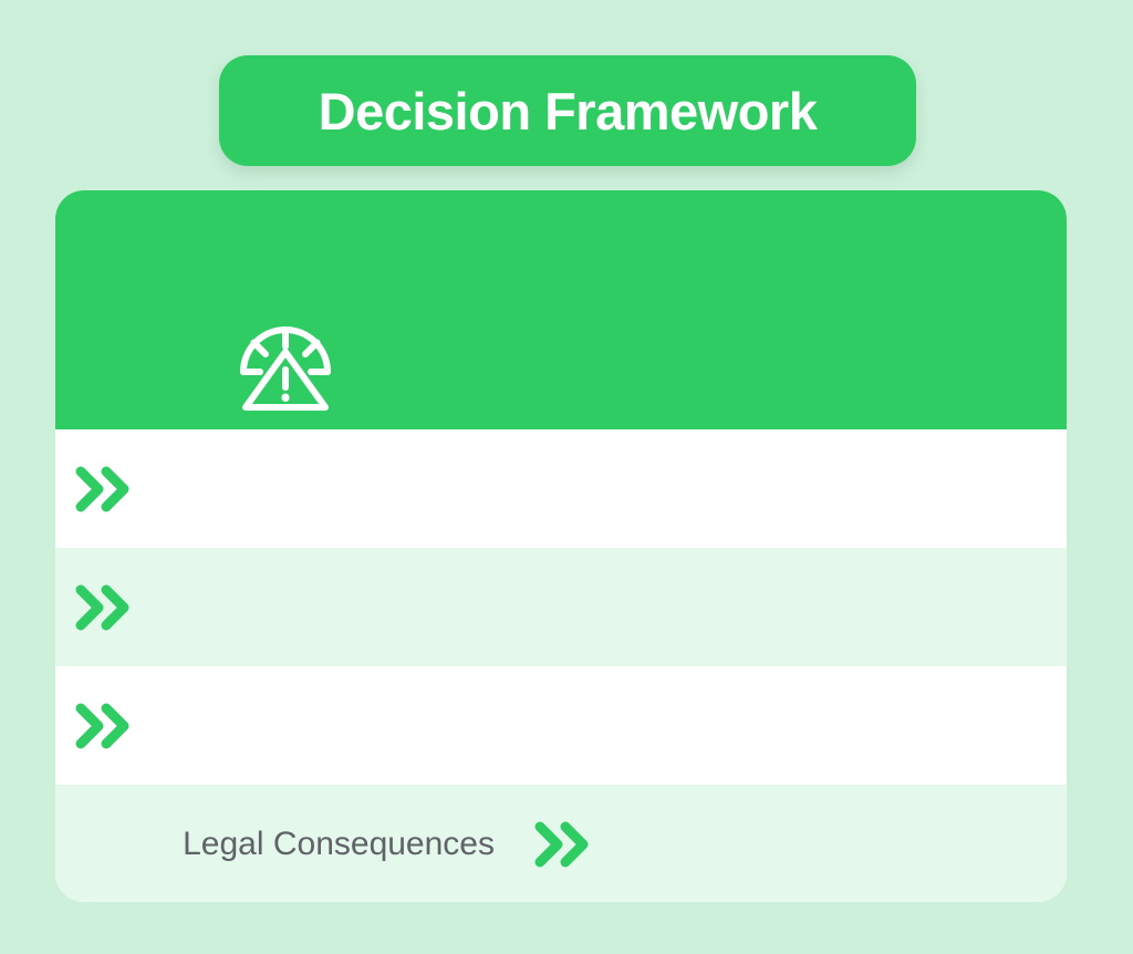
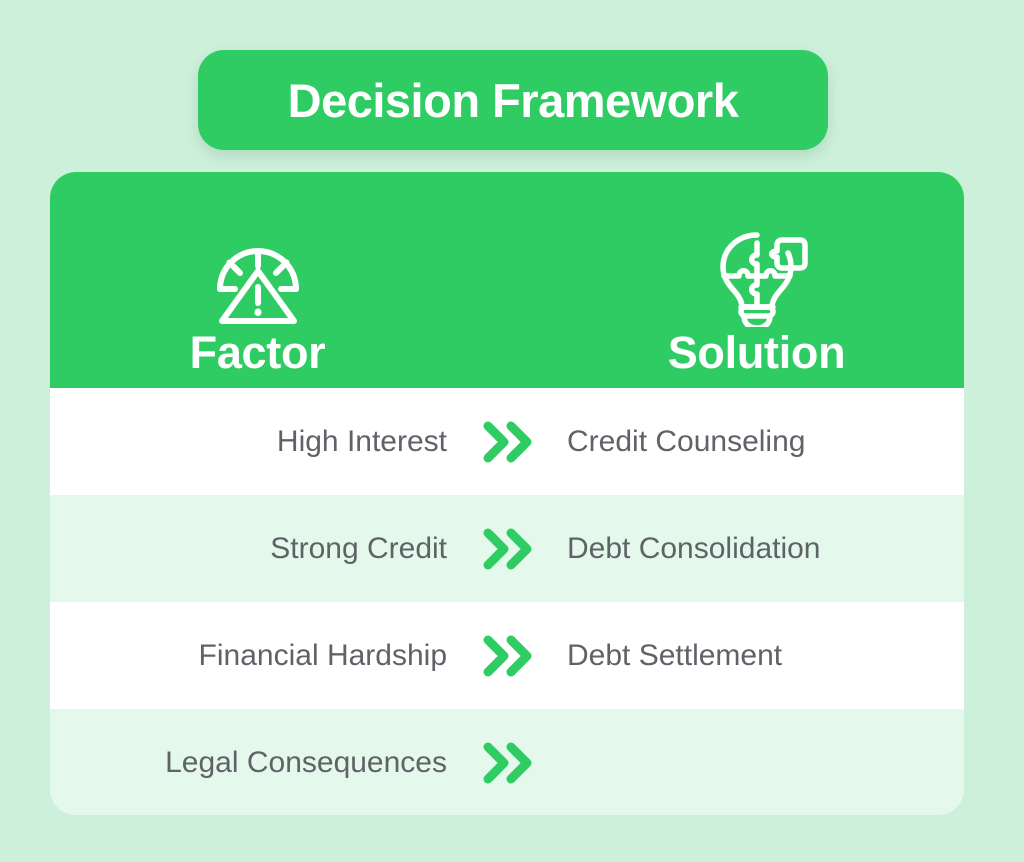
  Decision Framework
+ Factor
+ Solution
+ High Interest
+ Credit Counseling
+ Strong Credit
+ Debt Consolidation
+ Financial Hardship
+ Debt Settlement
  Legal Consequences
